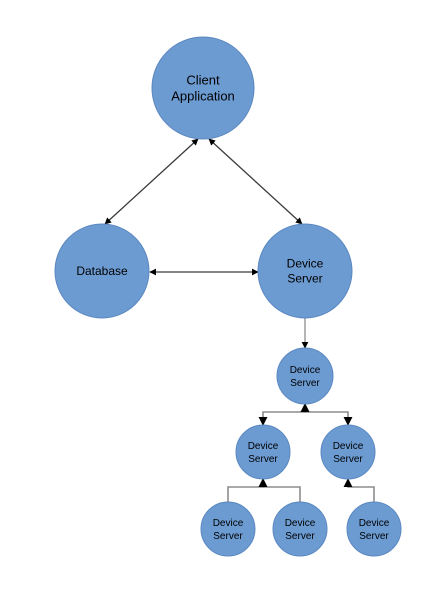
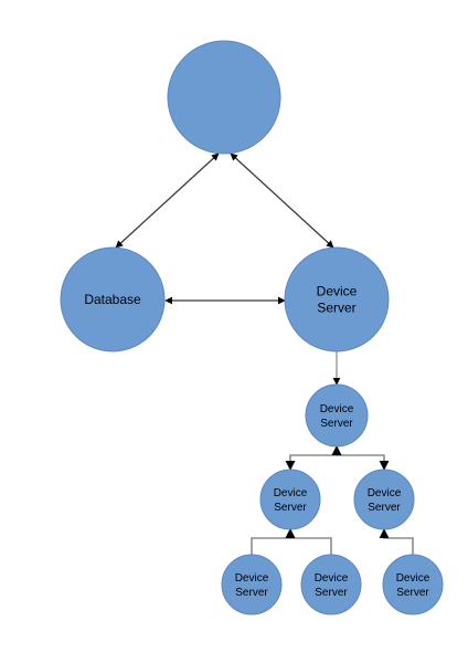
- Client Application
  Database
  Device Server
  Device Server
  Device Server
  Device Server
  Device Server
  Device Server
  Device Server
